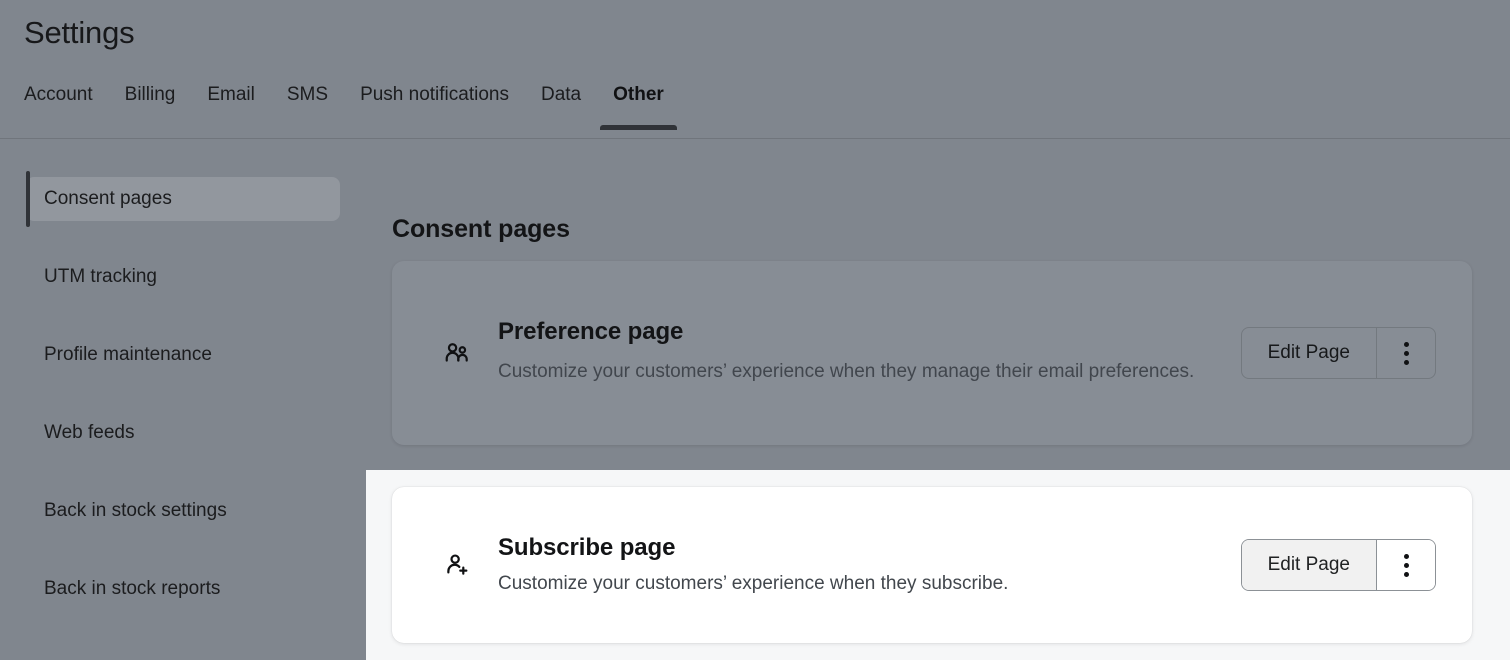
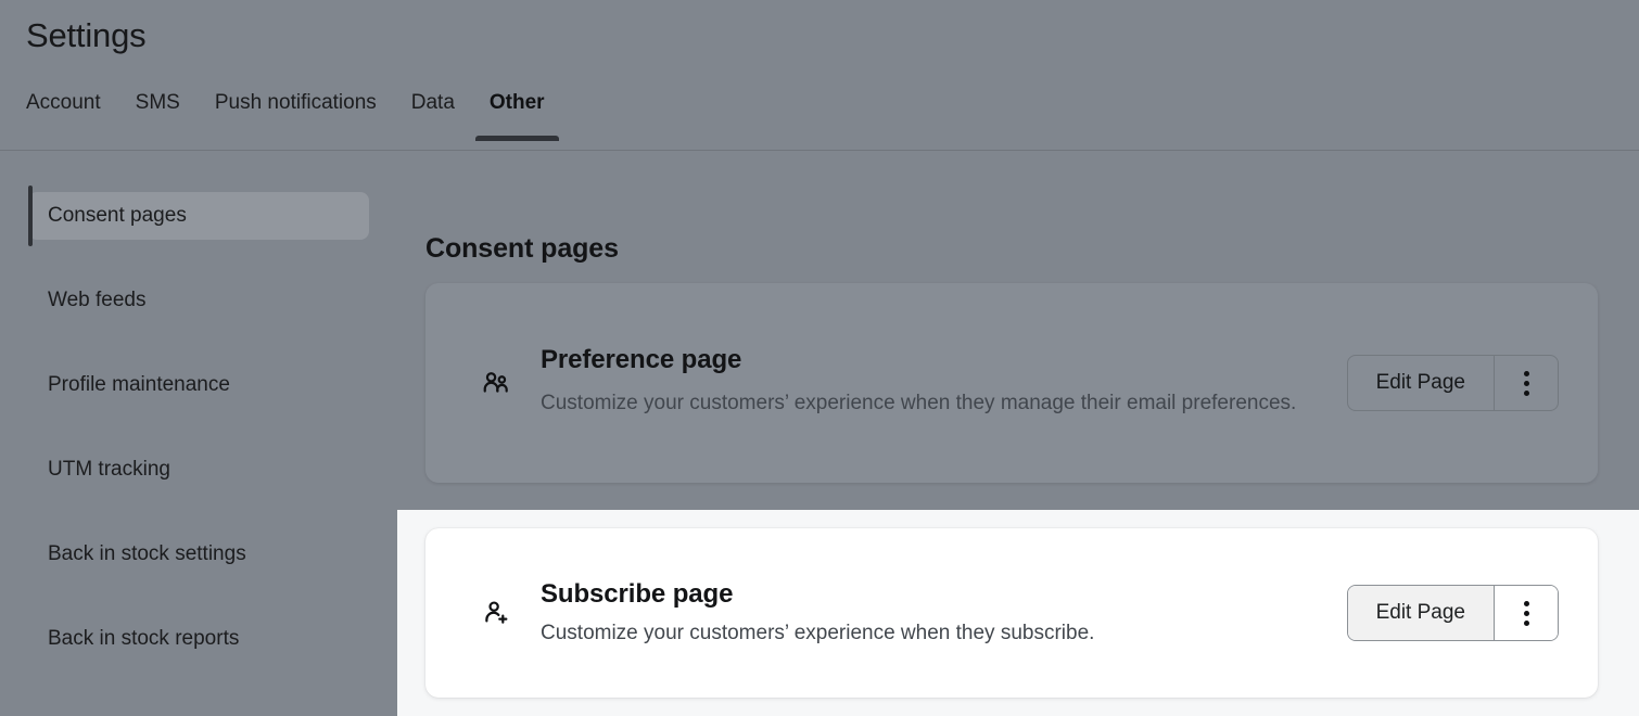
  Settings
  Account
- Billing
- Email
  SMS
  Push notifications
  Data
  Other
  Consent pages
- UTM tracking
+ Web feeds
  Profile maintenance
- Web feeds
+ UTM tracking
  Back in stock settings
  Back in stock reports
  Consent pages
  Preference page
  Customize your customers’ experience when they manage their email preferences.
  Edit Page
  Subscribe page
  Customize your customers’ experience when they subscribe.
  Edit Page
